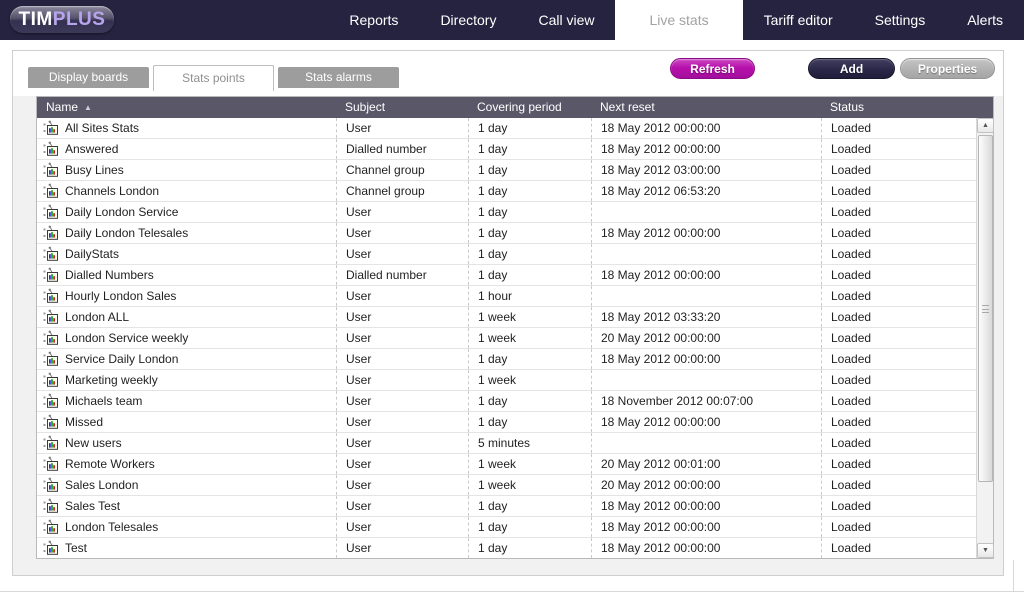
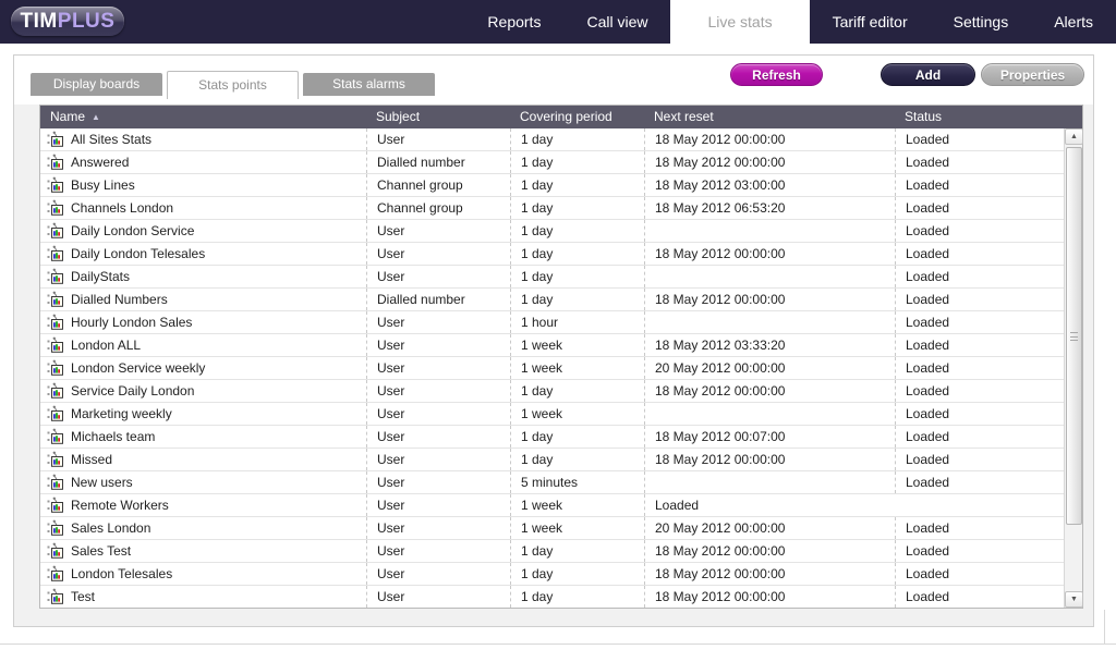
  TIM
  PLUS
  Reports
- Directory
  Call view
  Live stats
  Tariff editor
  Settings
  Alerts
  Display boards
  Stats points
  Stats alarms
  Refresh
  Add
  Properties
  Name ▲
  Subject
  Covering period
  Next reset
  Status
  All Sites Stats
  User
  1 day
  18 May 2012 00:00:00
  Loaded
  Answered
  Dialled number
  1 day
  18 May 2012 00:00:00
  Loaded
  Busy Lines
  Channel group
  1 day
  18 May 2012 03:00:00
  Loaded
  Channels London
  Channel group
  1 day
  18 May 2012 06:53:20
  Loaded
  Daily London Service
  User
  1 day
  Loaded
  Daily London Telesales
  User
  1 day
  18 May 2012 00:00:00
  Loaded
  DailyStats
  User
  1 day
  Loaded
  Dialled Numbers
  Dialled number
  1 day
  18 May 2012 00:00:00
  Loaded
  Hourly London Sales
  User
  1 hour
  Loaded
  London ALL
  User
  1 week
  18 May 2012 03:33:20
  Loaded
  London Service weekly
  User
  1 week
  20 May 2012 00:00:00
  Loaded
  Service Daily London
  User
  1 day
  18 May 2012 00:00:00
  Loaded
  Marketing weekly
  User
  1 week
  Loaded
  Michaels team
  User
  1 day
- 18 November 2012 00:07:00
+ 18 May 2012 00:07:00
  Loaded
  Missed
  User
  1 day
  18 May 2012 00:00:00
  Loaded
  New users
  User
  5 minutes
  Loaded
  Remote Workers
  User
  1 week
- 20 May 2012 00:01:00
  Loaded
  Sales London
  User
  1 week
  20 May 2012 00:00:00
  Loaded
  Sales Test
  User
  1 day
  18 May 2012 00:00:00
  Loaded
  London Telesales
  User
  1 day
  18 May 2012 00:00:00
  Loaded
  Test
  User
  1 day
  18 May 2012 00:00:00
  Loaded
